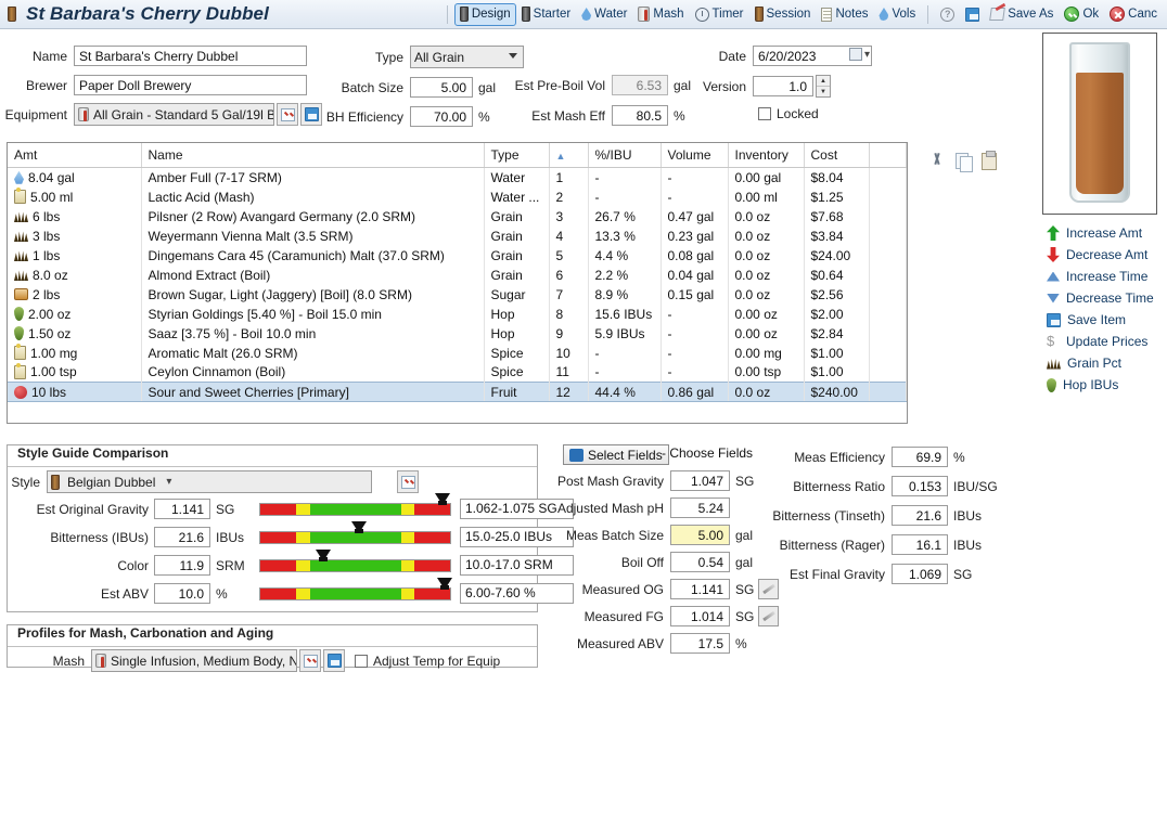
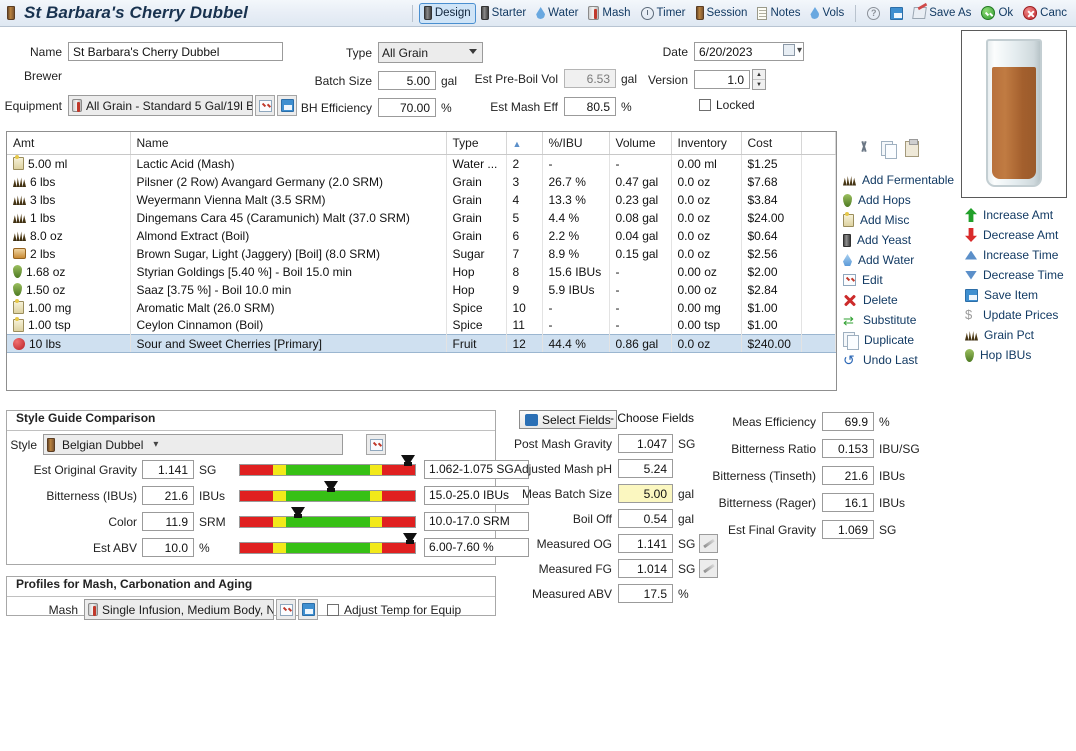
  St Barbara's Cherry Dubbel
  Design
  Starter
  Water
  Mash
  Timer
  Session
  Notes
  Vols
  ?
  Save As
  Ok
  Canc
  Name
  St Barbara's Cherry Dubbel
  Brewer
- Paper Doll Brewery
  Equipment
  All Grain - Standard 5 Gal/19l B
  Type
  All Grain
  Batch Size
  5.00
  gal
  BH Efficiency
  70.00
  %
  Est Pre-Boil Vol
  6.53
  gal
  Est Mash Eff
  80.5
  %
  Date
  6/20/2023
  ▾
  Version
  1.0
  Locked
  Amt	Name	Type	▲	%/IBU	Volume	Inventory	Cost
- 8.04 gal	Amber Full (7-17 SRM)	Water	1	-	-	0.00 gal	$8.04
  5.00 ml	Lactic Acid (Mash)	Water ...	2	-	-	0.00 ml	$1.25
  6 lbs	Pilsner (2 Row) Avangard Germany (2.0 SRM)	Grain	3	26.7 %	0.47 gal	0.0 oz	$7.68
  3 lbs	Weyermann Vienna Malt (3.5 SRM)	Grain	4	13.3 %	0.23 gal	0.0 oz	$3.84
  1 lbs	Dingemans Cara 45 (Caramunich) Malt (37.0 SRM)	Grain	5	4.4 %	0.08 gal	0.0 oz	$24.00
  8.0 oz	Almond Extract (Boil)	Grain	6	2.2 %	0.04 gal	0.0 oz	$0.64
  2 lbs	Brown Sugar, Light (Jaggery) [Boil] (8.0 SRM)	Sugar	7	8.9 %	0.15 gal	0.0 oz	$2.56
- 2.00 oz	Styrian Goldings [5.40 %] - Boil 15.0 min	Hop	8	15.6 IBUs	-	0.00 oz	$2.00
+ 1.68 oz	Styrian Goldings [5.40 %] - Boil 15.0 min	Hop	8	15.6 IBUs	-	0.00 oz	$2.00
  1.50 oz	Saaz [3.75 %] - Boil 10.0 min	Hop	9	5.9 IBUs	-	0.00 oz	$2.84
  1.00 mg	Aromatic Malt (26.0 SRM)	Spice	10	-	-	0.00 mg	$1.00
  1.00 tsp	Ceylon Cinnamon (Boil)	Spice	11	-	-	0.00 tsp	$1.00
  10 lbs	Sour and Sweet Cherries [Primary]	Fruit	12	44.4 %	0.86 gal	0.0 oz	$240.00
+ Add Fermentable
+ Add Hops
+ Add Misc
+ Add Yeast
+ Add Water
+ Edit
+ Delete
+ ⇄
+ Substitute
+ Duplicate
+ ↺
+ Undo Last
  Increase Amt
  Decrease Amt
  Increase Time
  Decrease Time
  Save Item
  $
  Update Prices
  Grain Pct
  Hop IBUs
  Style Guide Comparison
  Style
  Belgian Dubbel
  ▾
  Est Original Gravity
  1.141
  SG
  1.062-1.075 SG
  Bitterness (IBUs)
  21.6
  IBUs
  15.0-25.0 IBUs
  Color
  11.9
  SRM
  10.0-17.0 SRM
  Est ABV
  10.0
  %
  6.00-7.60 %
  Profiles for Mash, Carbonation and Aging
  Mash
  Single Infusion, Medium Body, N
  Adjust Temp for Equip
  Select Fields
  - Choose Fields
  Post Mash Gravity
  1.047
  SG
  Adjusted Mash pH
  5.24
  Meas Batch Size
  5.00
  gal
  Boil Off
  0.54
  gal
  Measured OG
  1.141
  SG
  Measured FG
  1.014
  SG
  Measured ABV
  17.5
  %
  Meas Efficiency
  69.9
  %
  Bitterness Ratio
  0.153
  IBU/SG
  Bitterness (Tinseth)
  21.6
  IBUs
  Bitterness (Rager)
  16.1
  IBUs
  Est Final Gravity
  1.069
  SG
